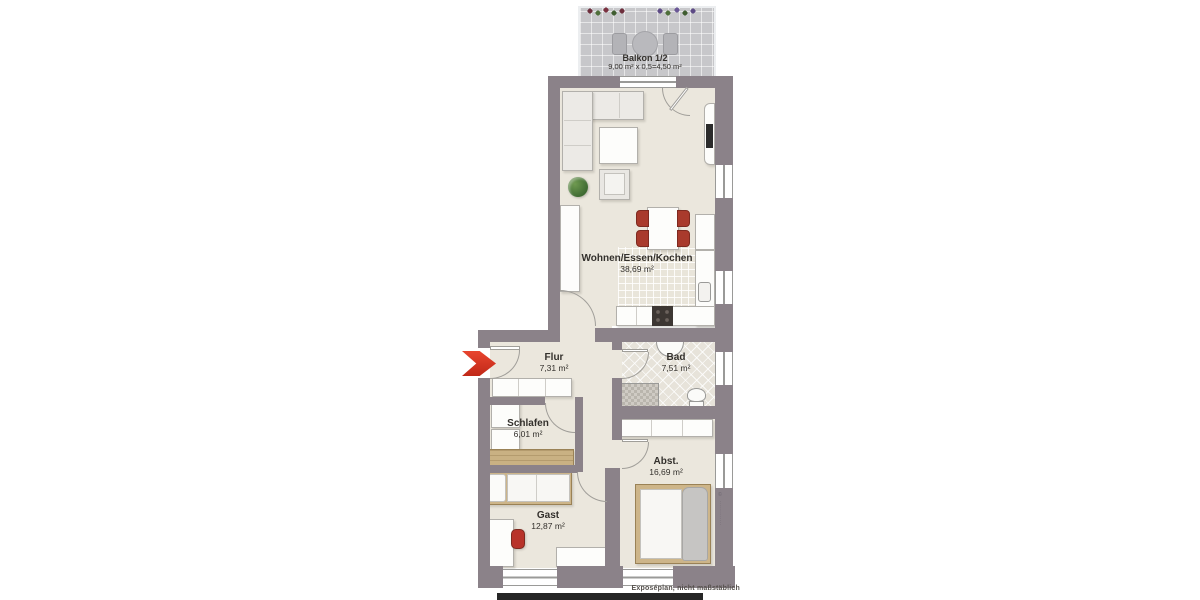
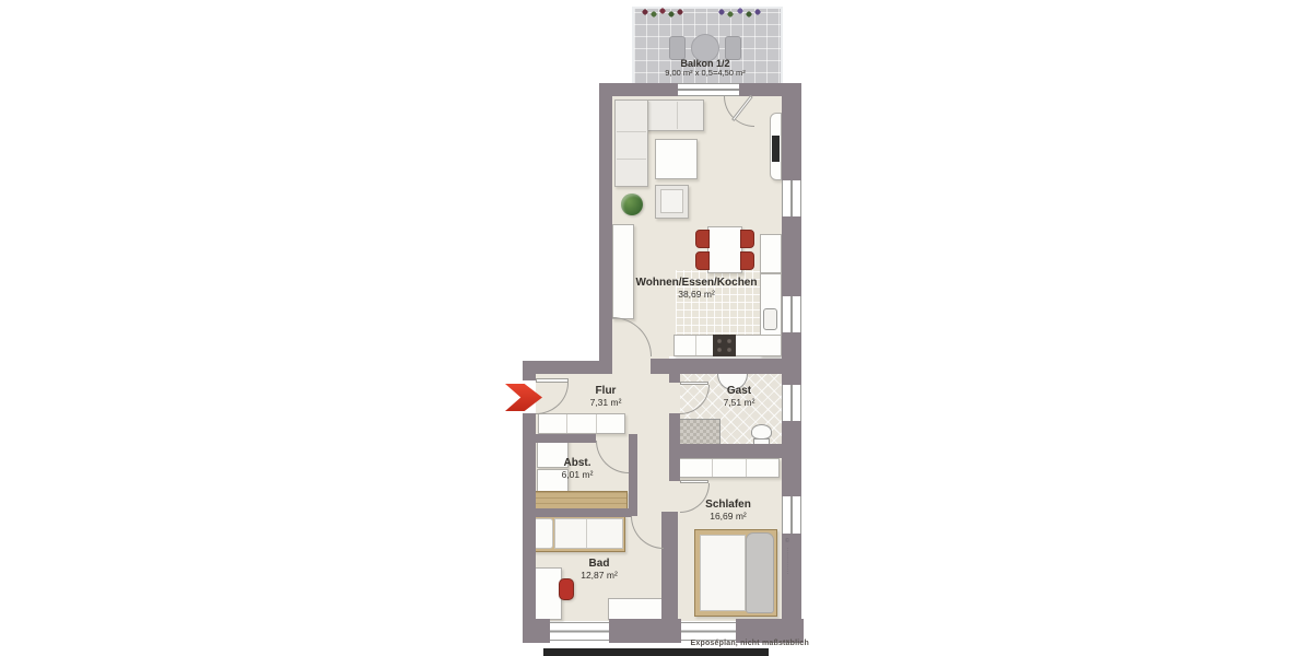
  Balkon 1/2
  9,00 m² x 0,5=4,50 m²
  Wohnen/Essen/Kochen
  38,69 m²
  Flur
  7,31 m²
- Bad
+ Gast
  7,51 m²
- Schlafen
+ Abst.
  6,01 m²
- Gast
+ Bad
  12,87 m²
- Abst.
+ Schlafen
  16,69 m²
